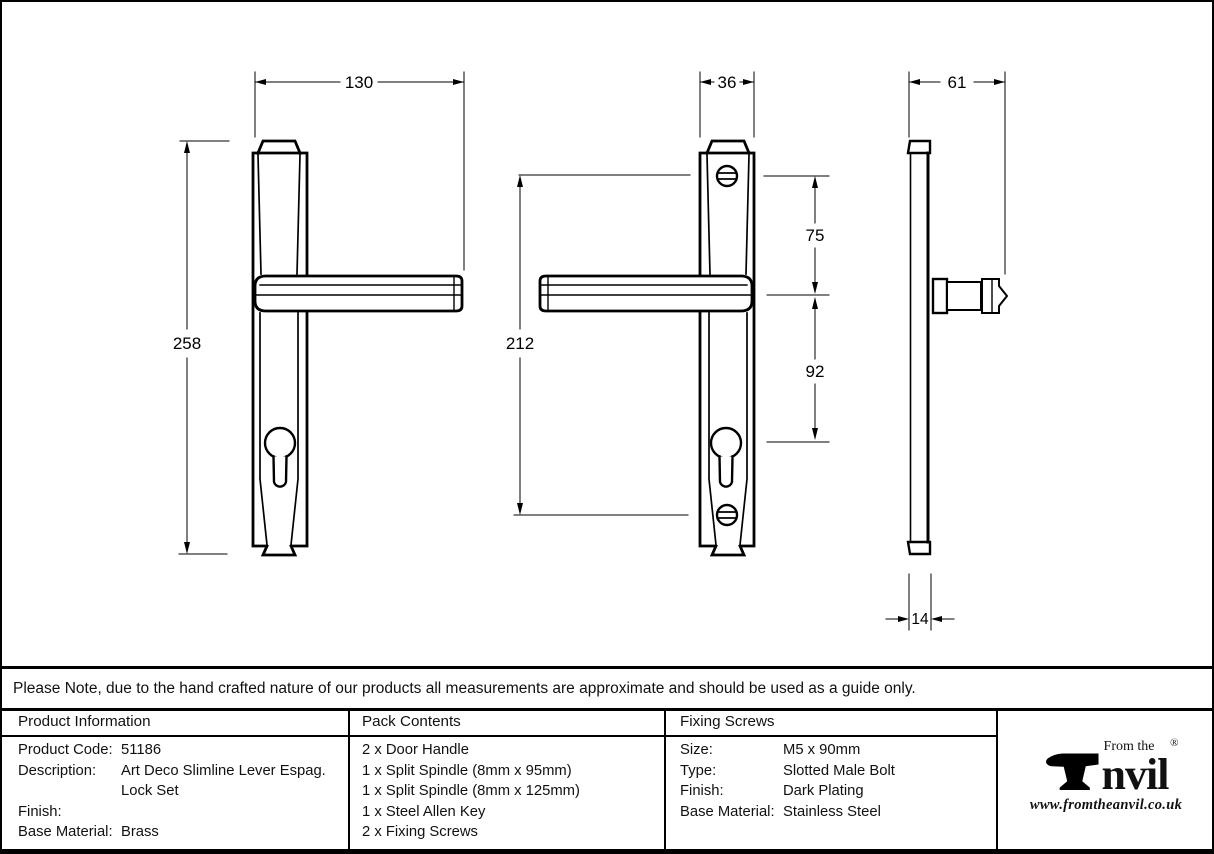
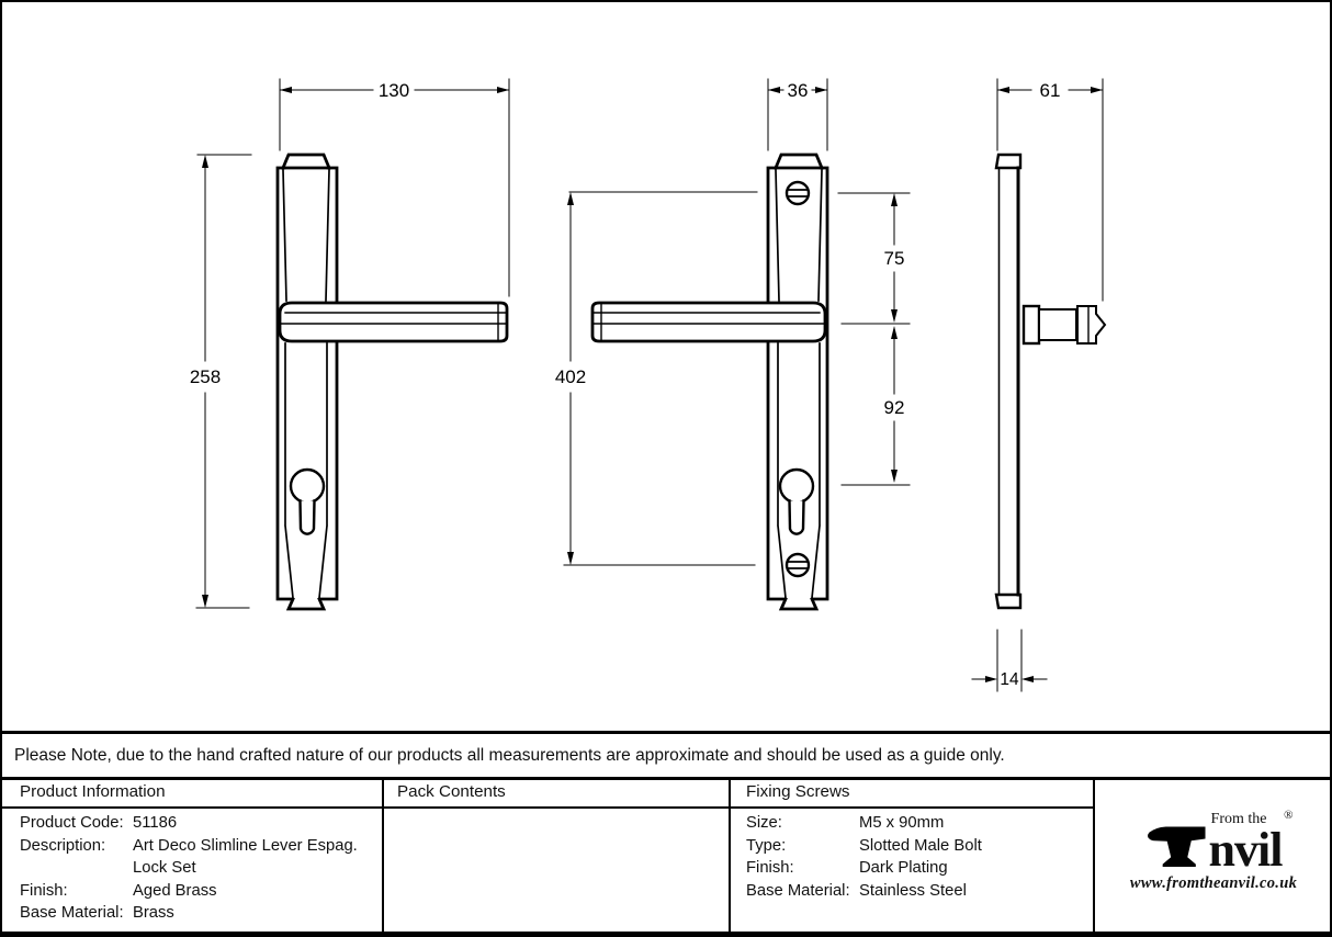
  130
  258
  36
- 212
+ 402
  75
  92
  61
  14
  Please Note, due to the hand crafted nature of our products all measurements are approximate and should be used as a guide only.
  Product Information
  Pack Contents
  Fixing Screws
  Product Code:
  51186
  Description:
  Art Deco Slimline Lever Espag. Lock Set
  Finish:
+ Aged Brass
  Base Material:
  Brass
- 2 x Door Handle
- 1 x Split Spindle (8mm x 95mm)
- 1 x Split Spindle (8mm x 125mm)
- 1 x Steel Allen Key
- 2 x Fixing Screws
  Size:
  M5 x 90mm
  Type:
  Slotted Male Bolt
  Finish:
  Dark Plating
  Base Material:
  Stainless Steel
  nvil
  From the
  ®
  www.fromtheanvil.co.uk
